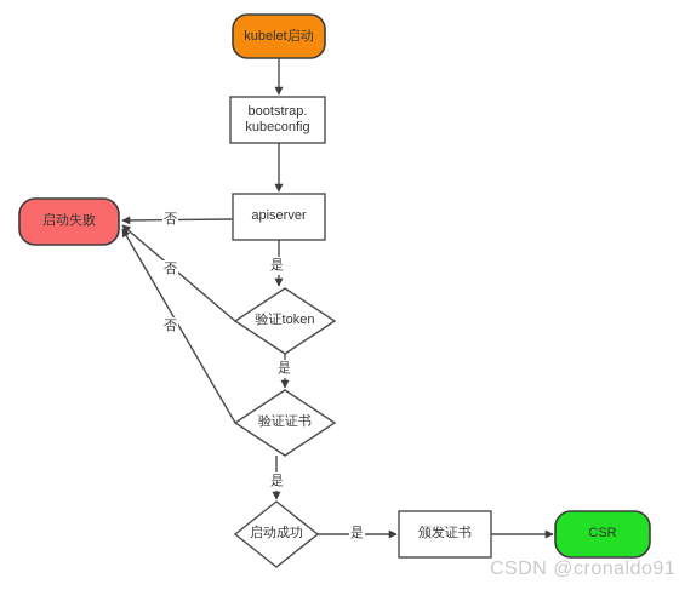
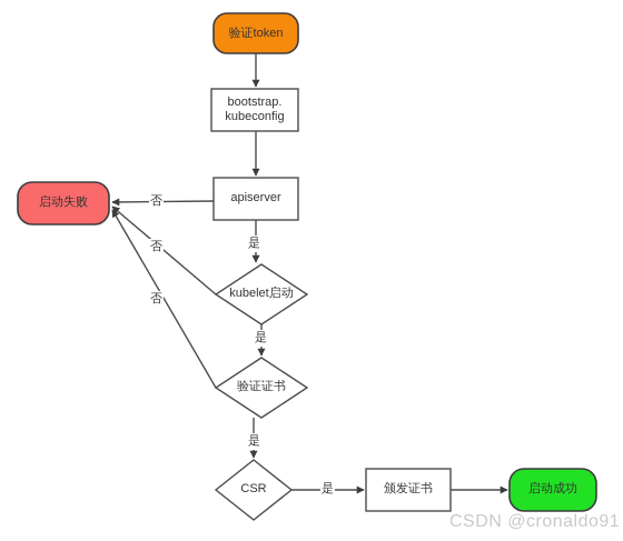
- kubelet启动
+ 验证token
  bootstrap.
  kubeconfig
  apiserver
  启动失败
- 验证token
+ kubelet启动
  验证证书
- 启动成功
+ CSR
  颁发证书
- CSR
+ 启动成功
  否
  是
  否
  是
  否
  是
  是
  CSDN @cronaldo91
